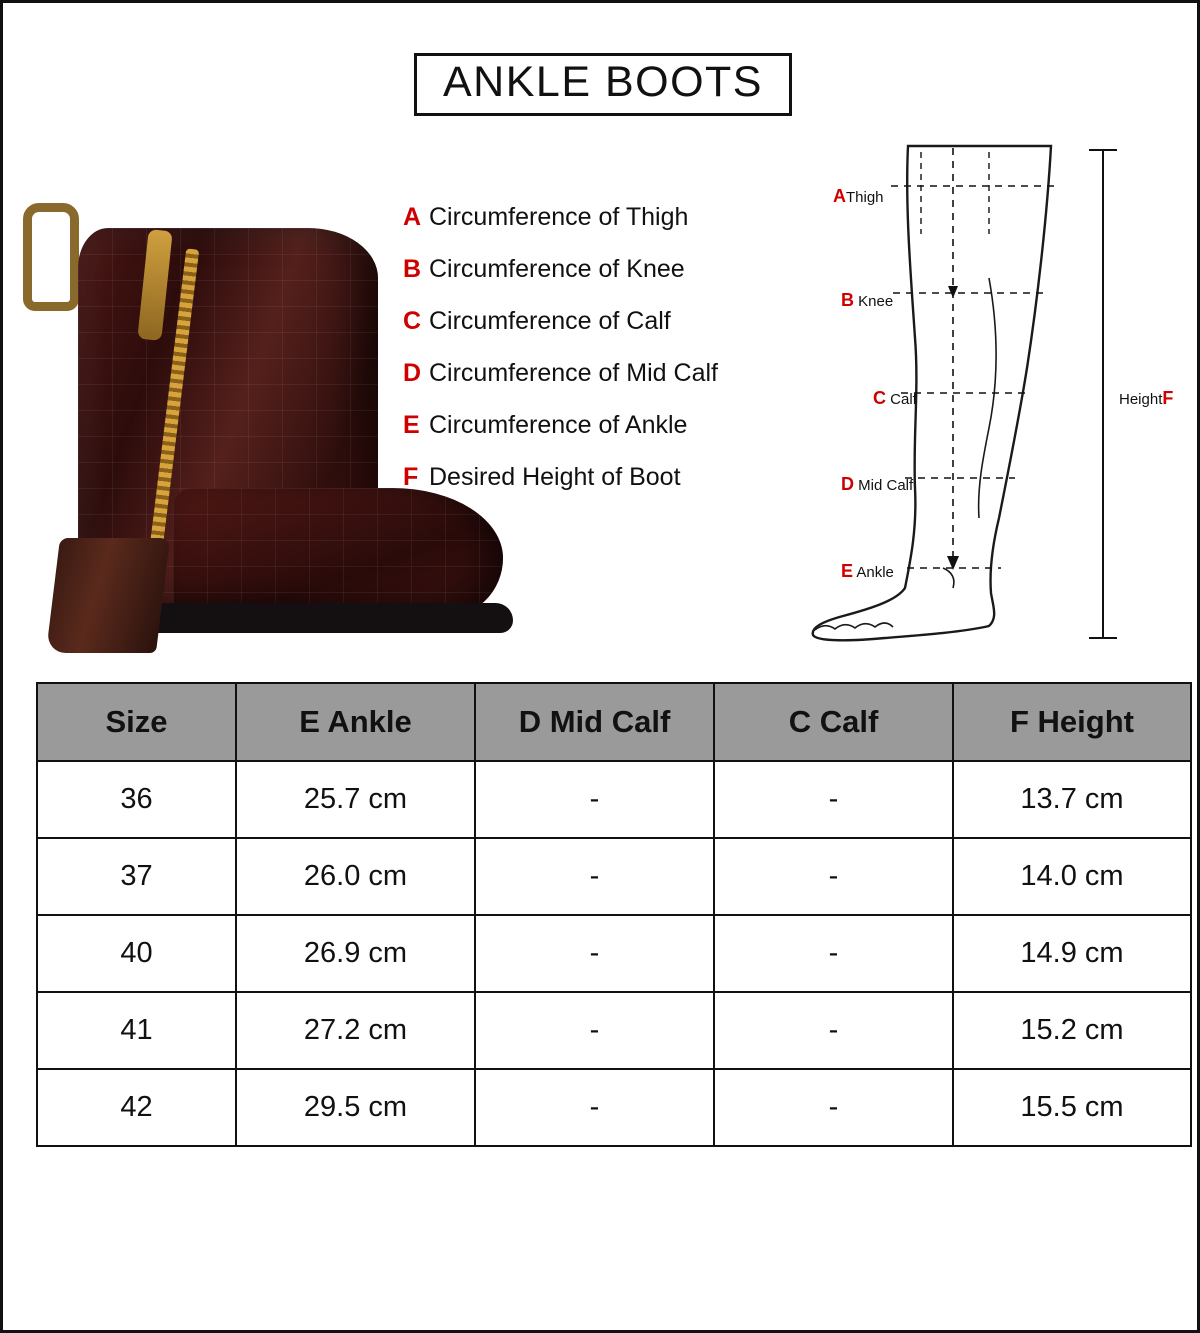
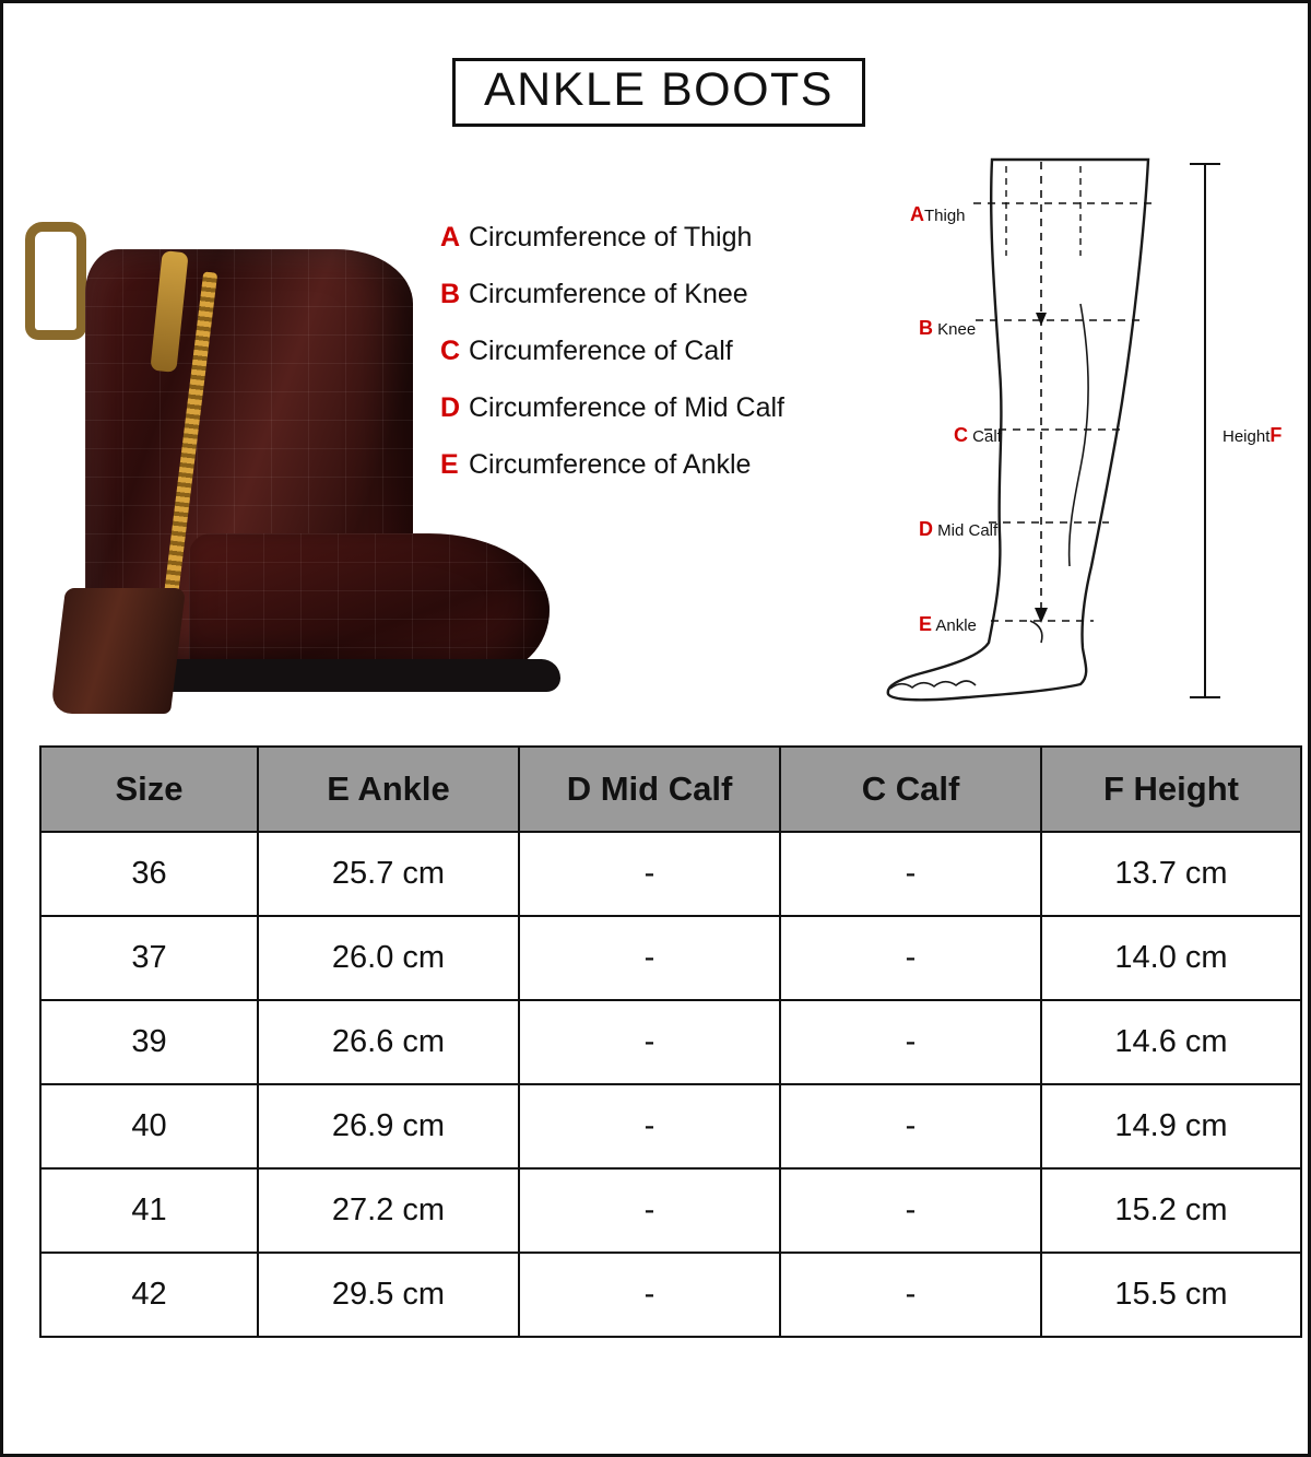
  ANKLE BOOTS
  A
  Circumference of Thigh
  B
  Circumference of Knee
  C
  Circumference of Calf
  D
  Circumference of Mid Calf
  E
  Circumference of Ankle
- F
- Desired Height of Boot
  AThigh
  B Knee
  C Calf
  D Mid Calf
  E Ankle
  HeightF
  Size	E Ankle	D Mid Calf	C Calf	F Height
  36	25.7 cm	-	-	13.7 cm
  37	26.0 cm	-	-	14.0 cm
+ 39	26.6 cm	-	-	14.6 cm
  40	26.9 cm	-	-	14.9 cm
  41	27.2 cm	-	-	15.2 cm
  42	29.5 cm	-	-	15.5 cm
